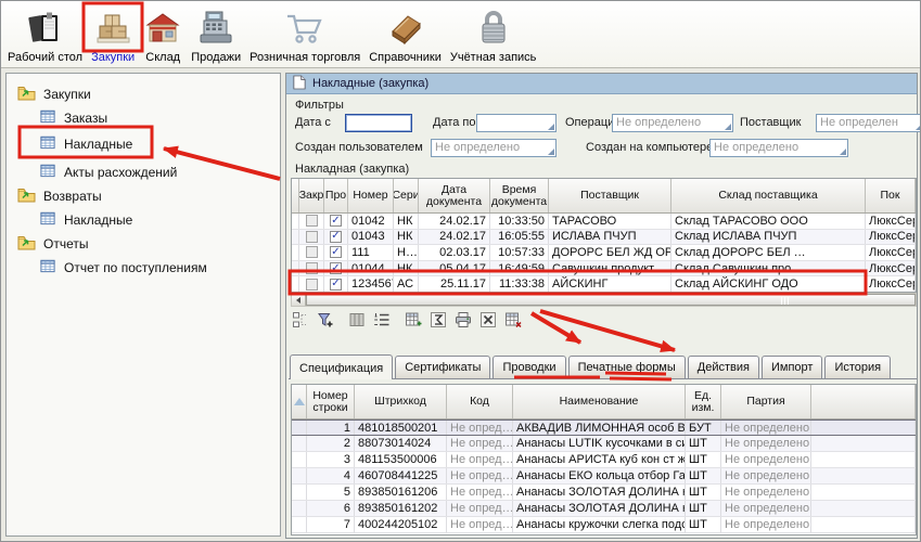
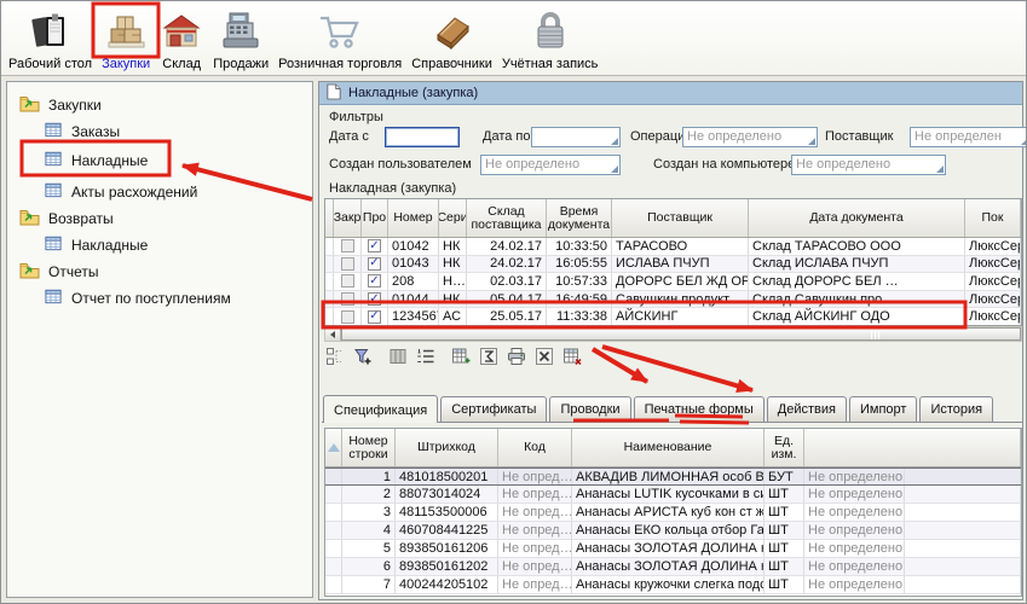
  Рабочий стол
  Закупки
  Склад
  Продажи
  Розничная торговля
  Справочники
  Учётная запись
  Закупки
  Заказы
  Накладные
  Акты расхождений
  Возвраты
  Накладные
  Отчеты
  Отчет по поступлениям
  Накладные (закупка)
  Фильтры
  Дата с
  Дата по
  Операц
  Не определено
  Поставщик
  Не определен
  Создан пользователем
  Не определено
  Создан на компьютер
  Не определено
  Накладная (закупка)
  Закр
  Про
  Номер
  Сери
- Дата документа
+ Склад поставщика
  Время документа
  Поставщик
- Склад поставщика
+ Дата документа
  Пок
  ✓
  01042
  НК
  24.02.17
  10:33:50
  ТАРАСОВО
  Склад ТАРАСОВО ООО
  ЛюксСе
  ✓
  01043
  НК
  24.02.17
  16:05:55
  ИСЛАВА ПЧУП
  Склад ИСЛАВА ПЧУП
  ЛюксСе
  ✓
- 111
+ 208
  Н…
  02.03.17
  10:57:33
  ДОРОРС БЕЛ ЖД ОР
  Склад ДОРОРС БЕЛ …
  ЛюксСе
  ✓
  01044
  НК
  05.04.17
  16:49:59
  Савушкин продукт
  Склад Савушкин про…
  ЛюксСе
  ✓
  123456
  АС
- 25.11.17
+ 25.05.17
  11:33:38
  АЙСКИНГ
  Склад АЙСКИНГ ОДО
  ЛюксСе
  Спецификация
  Сертификаты
  Проводки
  Печатные формы
  Действия
  Импорт
  История
  Номер строки
  Штрихкод
  Код
  Наименование
  Ед. изм.
- Партия
  1
  481018500201
  Не опред…
  АКВАДИВ ЛИМОННАЯ особ В
  БУТ
  Не определено
  2
  88073014024
  Не опред…
  Ананасы LUTIK кусочками в с
  ШТ
  Не определено
  3
  481153500006
  Не опред…
  Ананасы АРИСТА куб кон ст ж
  ШТ
  Не определено
  4
  460708441225
  Не опред…
  Ананасы ЕКО кольца отбор Га
  ШТ
  Не определено
  5
  893850161206
  Не опред…
  Ананасы ЗОЛОТАЯ ДОЛИНА
  ШТ
  Не определено
  6
  893850161202
  Не опред…
  Ананасы ЗОЛОТАЯ ДОЛИНА
  ШТ
  Не определено
  7
  400244205102
  Не опред…
  Ананасы кружочки слегка подс
  ШТ
  Не определено
